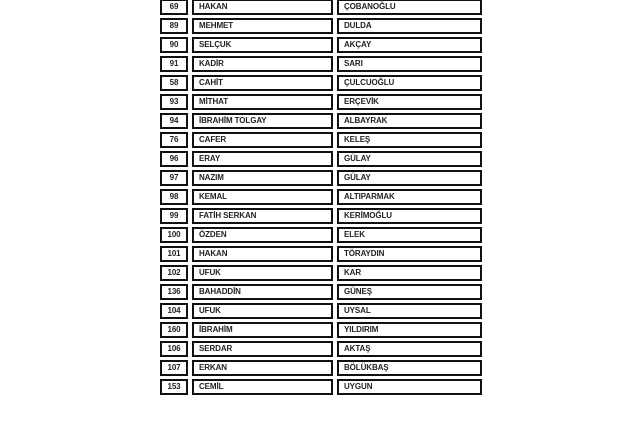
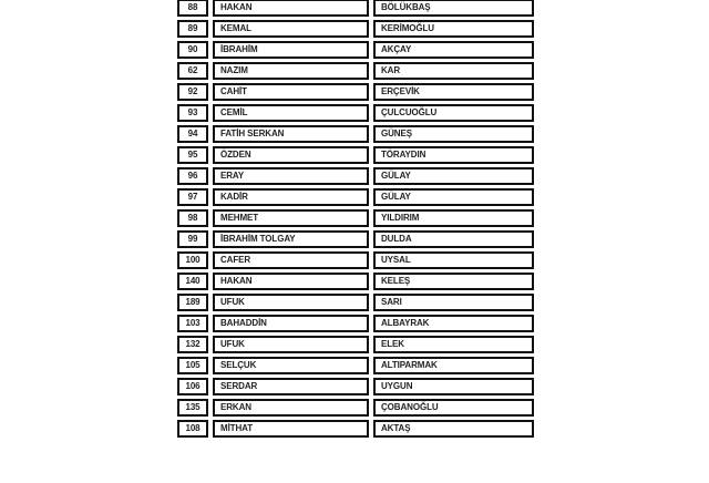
- 69
+ 88
  HAKAN
- ÇOBANOĞLU
+ BÖLÜKBAŞ
  89
- MEHMET
+ KEMAL
- DULDA
+ KERİMOĞLU
  90
- SELÇUK
+ İBRAHİM
  AKÇAY
- 91
+ 62
- KADİR
+ NAZIM
- SARI
+ KAR
- 58
+ 92
  CAHİT
- ÇULCUOĞLU
+ ERÇEVİK
  93
- MİTHAT
+ CEMİL
- ERÇEVİK
+ ÇULCUOĞLU
  94
- İBRAHİM TOLGAY
+ FATİH SERKAN
- ALBAYRAK
+ GÜNEŞ
- 76
+ 95
- CAFER
+ ÖZDEN
- KELEŞ
+ TÖRAYDIN
  96
  ERAY
  GÜLAY
  97
- NAZIM
+ KADİR
  GÜLAY
  98
- KEMAL
+ MEHMET
- ALTIPARMAK
+ YILDIRIM
  99
- FATİH SERKAN
+ İBRAHİM TOLGAY
- KERİMOĞLU
+ DULDA
  100
- ÖZDEN
+ CAFER
- ELEK
+ UYSAL
- 101
+ 140
  HAKAN
- TÖRAYDIN
+ KELEŞ
- 102
+ 189
  UFUK
- KAR
+ SARI
- 136
+ 103
  BAHADDİN
- GÜNEŞ
+ ALBAYRAK
- 104
+ 132
  UFUK
- UYSAL
+ ELEK
- 160
+ 105
- İBRAHİM
+ SELÇUK
- YILDIRIM
+ ALTIPARMAK
  106
  SERDAR
- AKTAŞ
+ UYGUN
- 107
+ 135
  ERKAN
- BÖLÜKBAŞ
+ ÇOBANOĞLU
- 153
+ 108
- CEMİL
+ MİTHAT
- UYGUN
+ AKTAŞ
